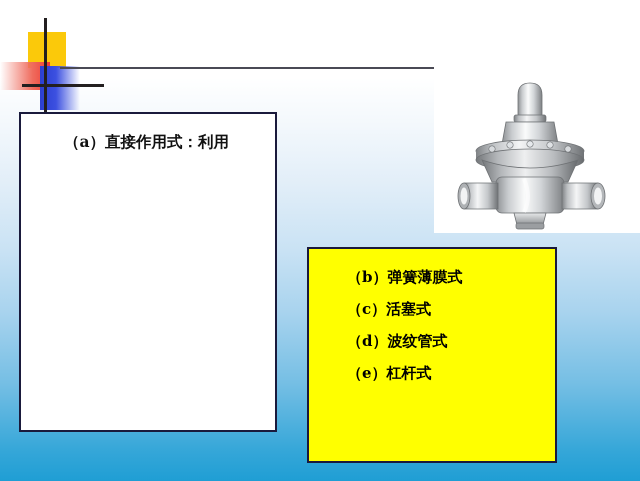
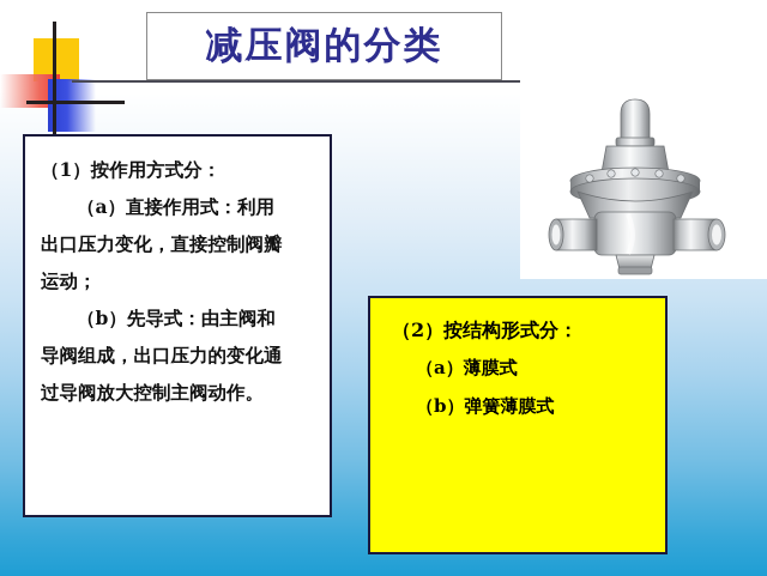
+ 减压阀的分类
+ （1）按作用方式分：
  （a）直接作用式：利用
+ 出口压力变化，直接控制阀瓣
+ 运动；
+ （b）先导式：由主阀和
+ 导阀组成，出口压力的变化通
+ 过导阀放大控制主阀动作。
+ （2）按结构形式分：
+ （a）薄膜式
  （b）弹簧薄膜式
- （c）活塞式
- （d）波纹管式
- （e）杠杆式
